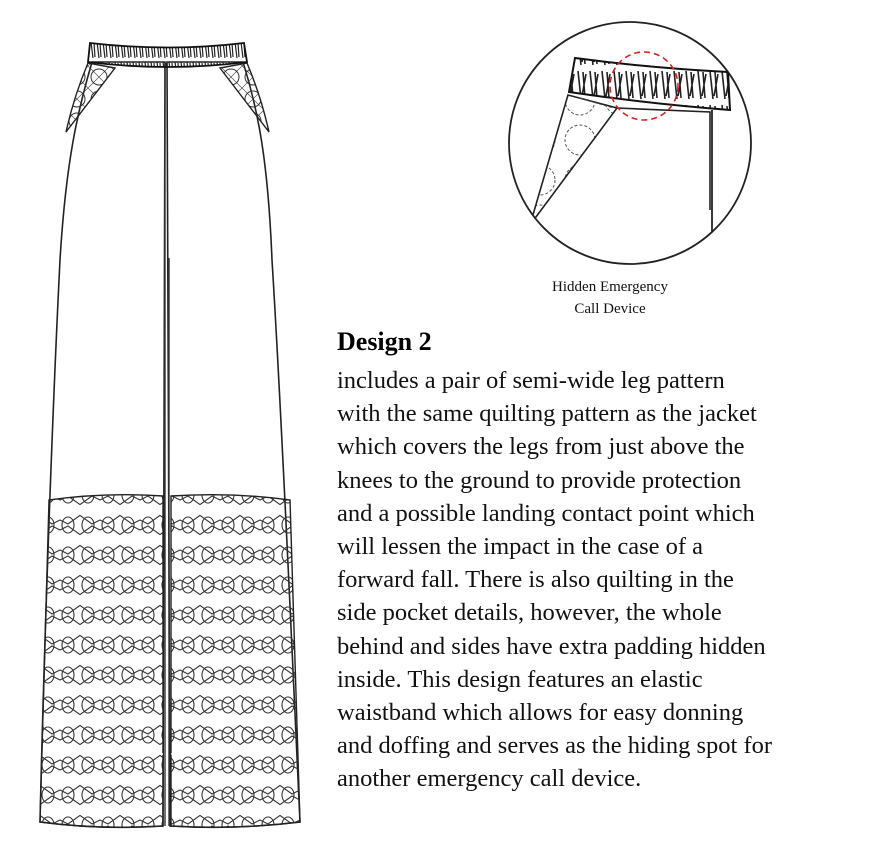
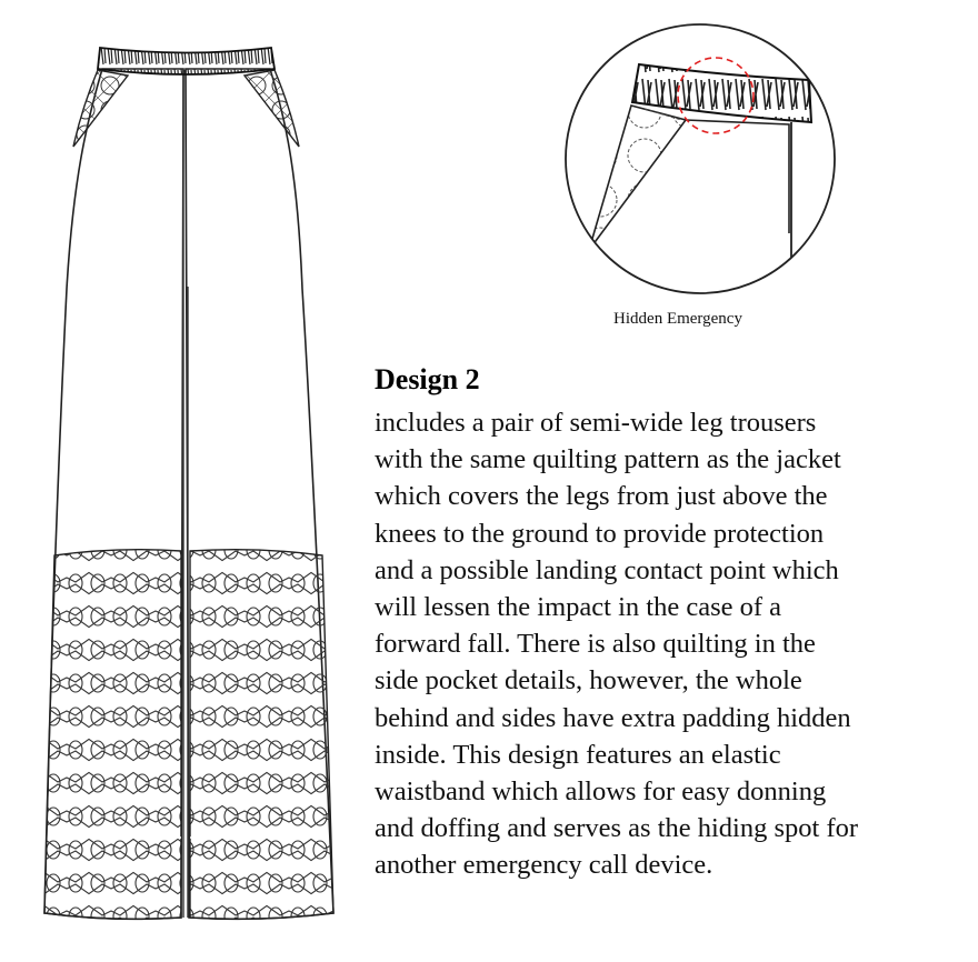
  Hidden Emergency
- Call Device
  Design 2
- includes a pair of semi-wide leg pattern
+ includes a pair of semi-wide leg trousers
  with the same quilting pattern as the jacket
  which covers the legs from just above the
  knees to the ground to provide protection
  and a possible landing contact point which
  will lessen the impact in the case of a
  forward fall. There is also quilting in the
  side pocket details, however, the whole
  behind and sides have extra padding hidden
  inside. This design features an elastic
  waistband which allows for easy donning
  and doffing and serves as the hiding spot for
  another emergency call device.
